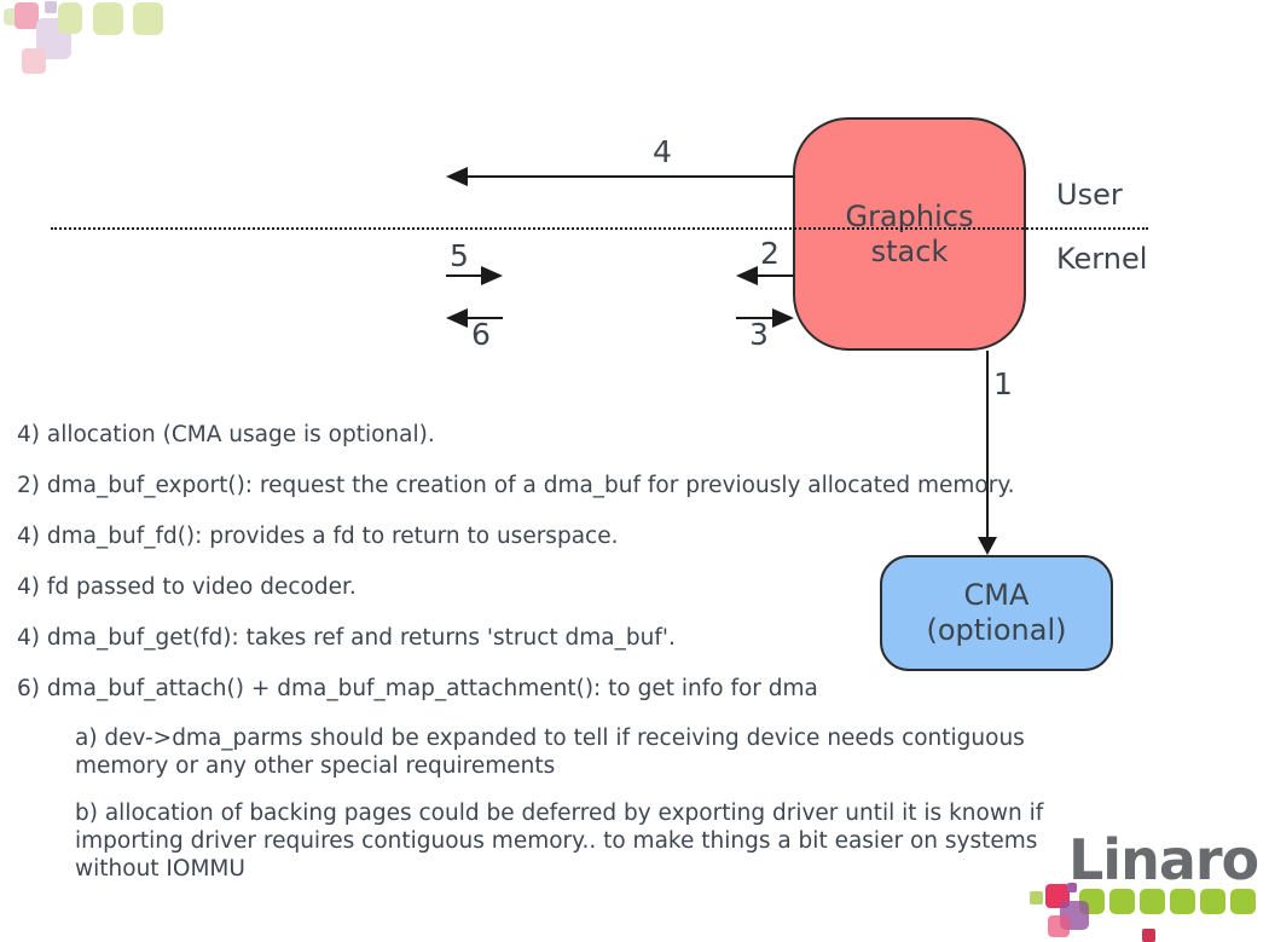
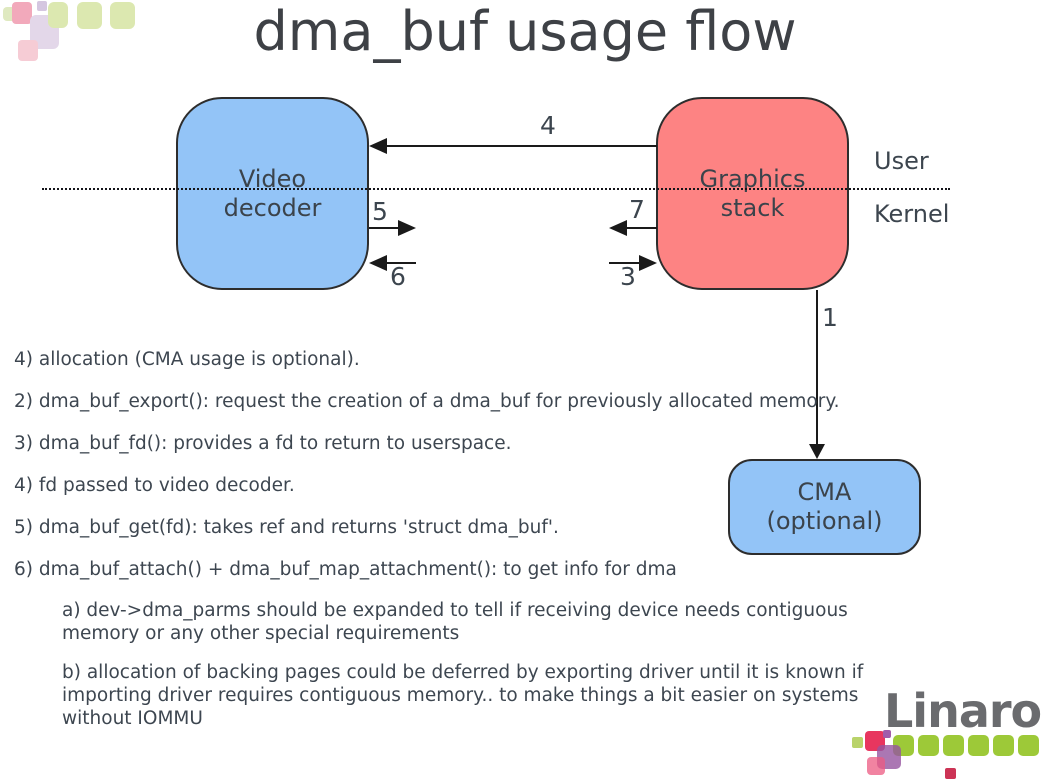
+ dma_buf usage flow
  User
  Kernel
+ Video
+ decoder
  Graphics
  stack
  CMA
  (optional)
  4
  5
- 2
+ 7
  6
  3
  1
  4) allocation (CMA usage is optional).
  2) dma_buf_export(): request the creation of a dma_buf for previously allocated memory.
- 4) dma_buf_fd(): provides a fd to return to userspace.
+ 3) dma_buf_fd(): provides a fd to return to userspace.
  4) fd passed to video decoder.
- 4) dma_buf_get(fd): takes ref and returns 'struct dma_buf'.
+ 5) dma_buf_get(fd): takes ref and returns 'struct dma_buf'.
  6) dma_buf_attach() + dma_buf_map_attachment(): to get info for dma
  a) dev->dma_parms should be expanded to tell if receiving device needs contiguous
  memory or any other special requirements
  b) allocation of backing pages could be deferred by exporting driver until it is known if
  importing driver requires contiguous memory.. to make things a bit easier on systems
  without IOMMU
  Linaro
